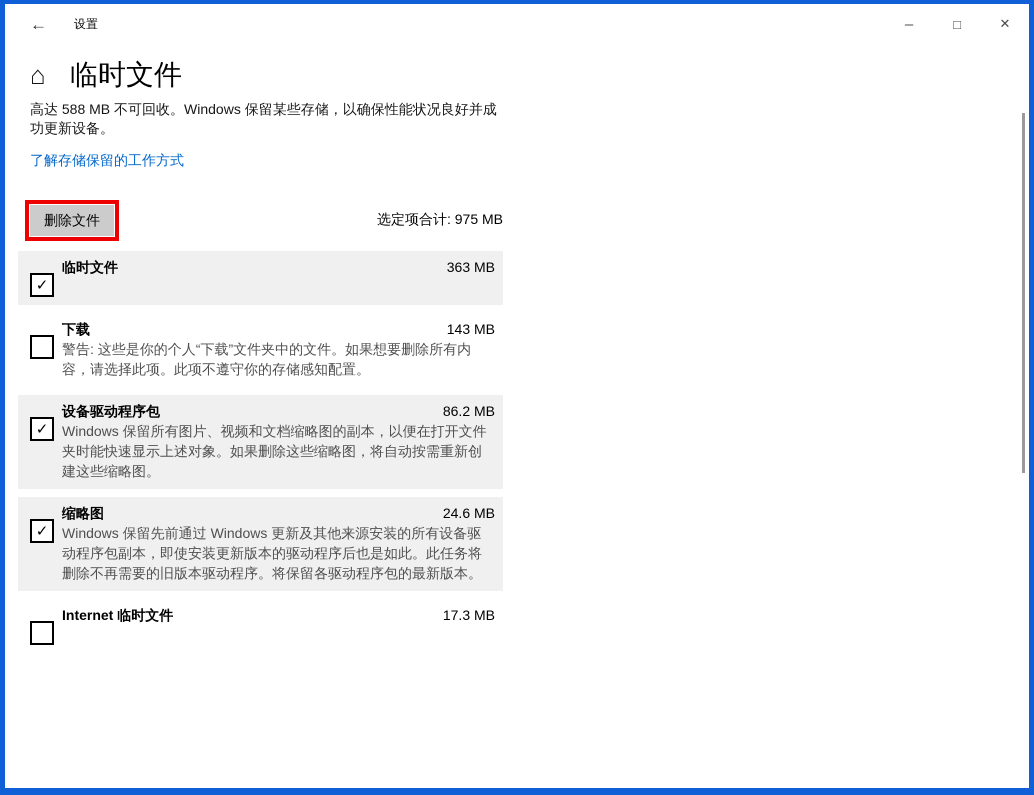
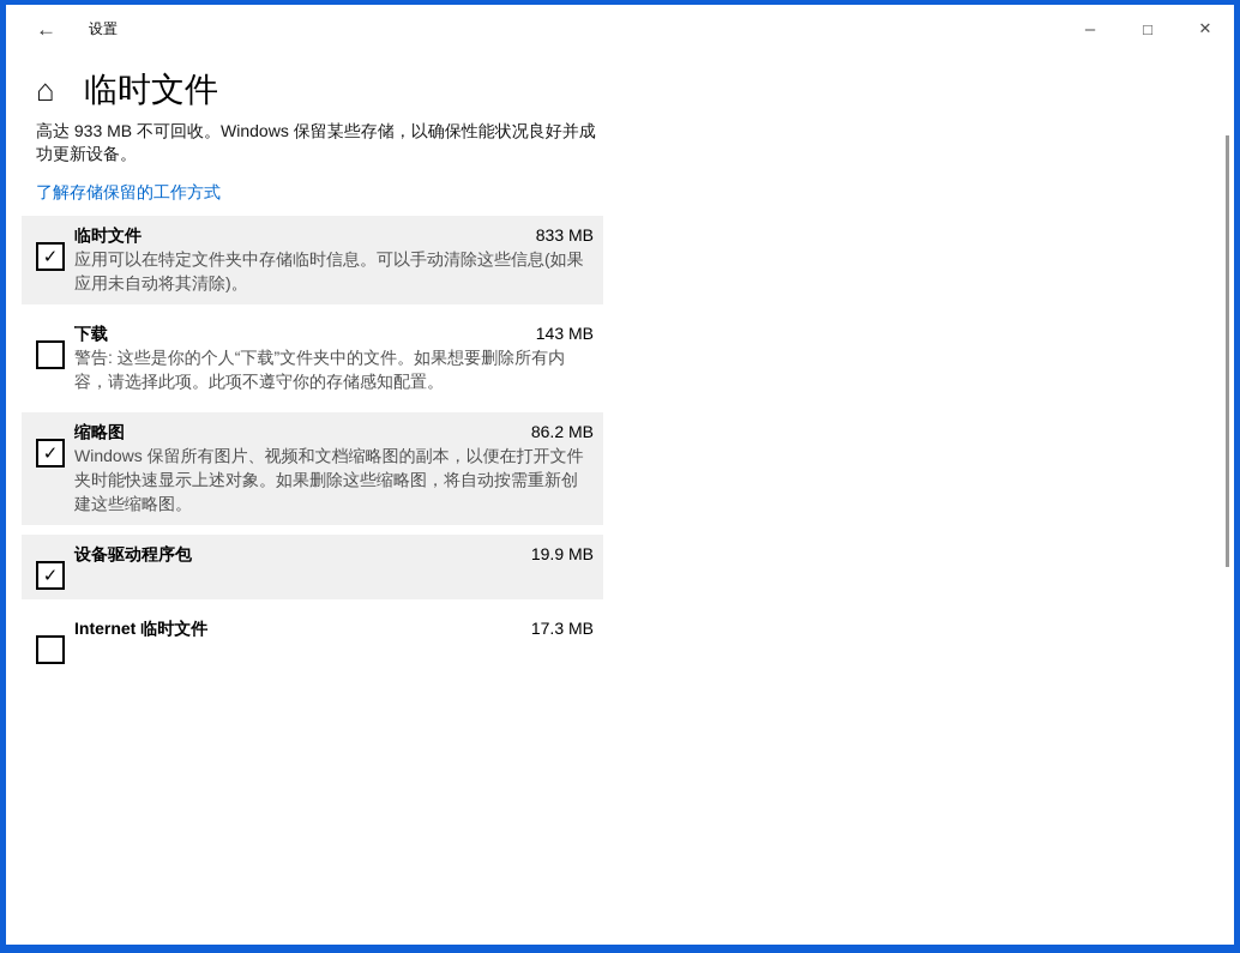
  ←
  设置
  –
  □
  ✕
  ⌂
  临时文件
- 高达 588 MB 不可回收。Windows 保留某些存储，以确保性能状况良好并成功更新设备。
+ 高达 933 MB 不可回收。Windows 保留某些存储，以确保性能状况良好并成功更新设备。
  了解存储保留的工作方式
- 删除文件
- 选定项合计: 975 MB
  ✓
  临时文件
- 363 MB
+ 833 MB
+ 应用可以在特定文件夹中存储临时信息。可以手动清除这些信息(如果应用未自动将其清除)。
  下载
  143 MB
  警告: 这些是你的个人“下载”文件夹中的文件。如果想要删除所有内容，请选择此项。此项不遵守你的存储感知配置。
  ✓
- 设备驱动程序包
+ 缩略图
  86.2 MB
  Windows 保留所有图片、视频和文档缩略图的副本，以便在打开文件夹时能快速显示上述对象。如果删除这些缩略图，将自动按需重新创建这些缩略图。
  ✓
- 缩略图
+ 设备驱动程序包
- 24.6 MB
+ 19.9 MB
- Windows 保留先前通过 Windows 更新及其他来源安装的所有设备驱动程序包副本，即使安装更新版本的驱动程序后也是如此。此任务将删除不再需要的旧版本驱动程序。将保留各驱动程序包的最新版本。
  Internet 临时文件
  17.3 MB
